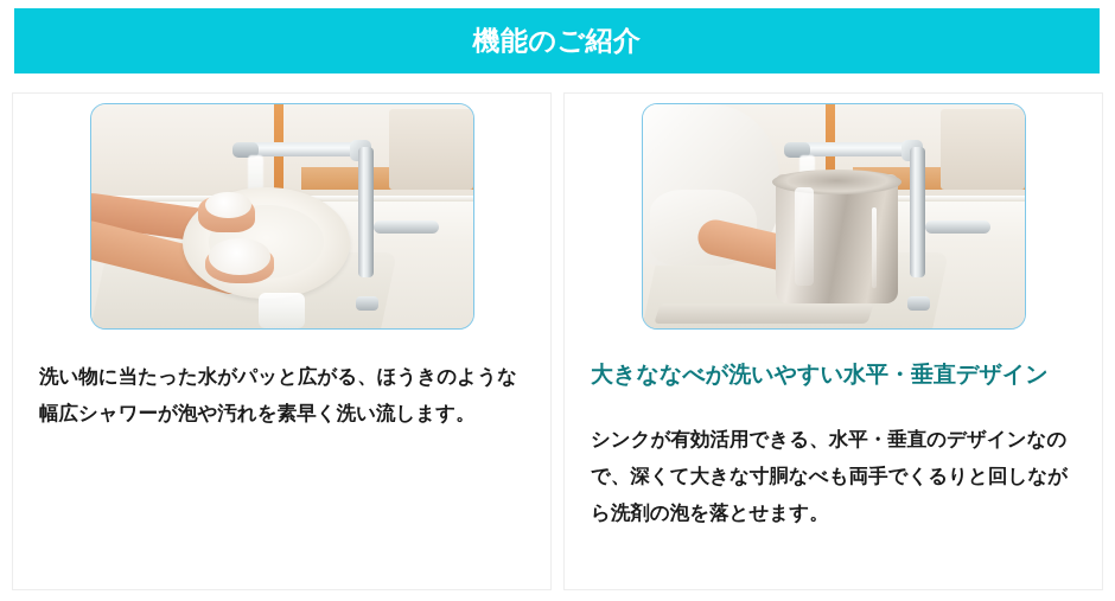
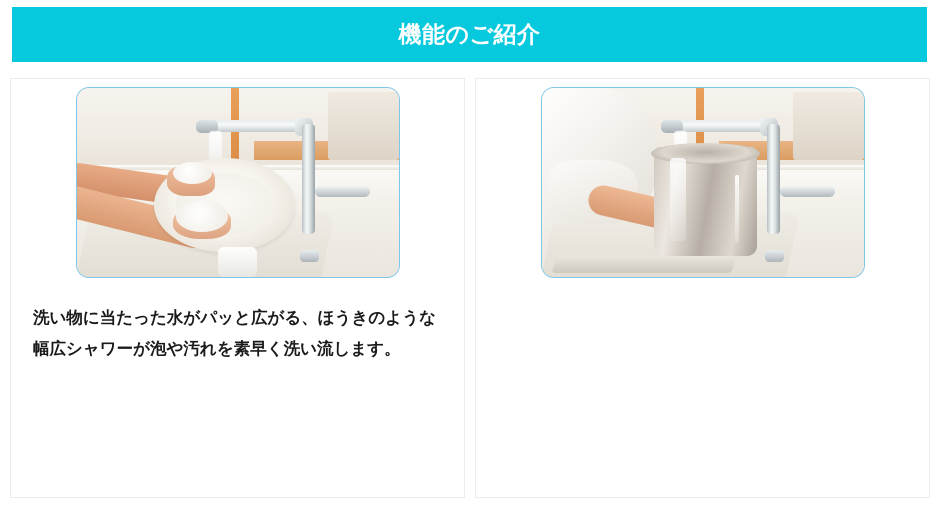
  機能のご紹介
  洗い物に当たった水がパッと広がる、ほうきのような幅広シャワーが泡や汚れを素早く洗い流します。
- 大きななべが洗いやすい水平・垂直デザイン
- シンクが有効活用できる、水平・垂直のデザインなので、深くて大きな寸胴なべも両手でくるりと回しながら洗剤の泡を落とせます。
